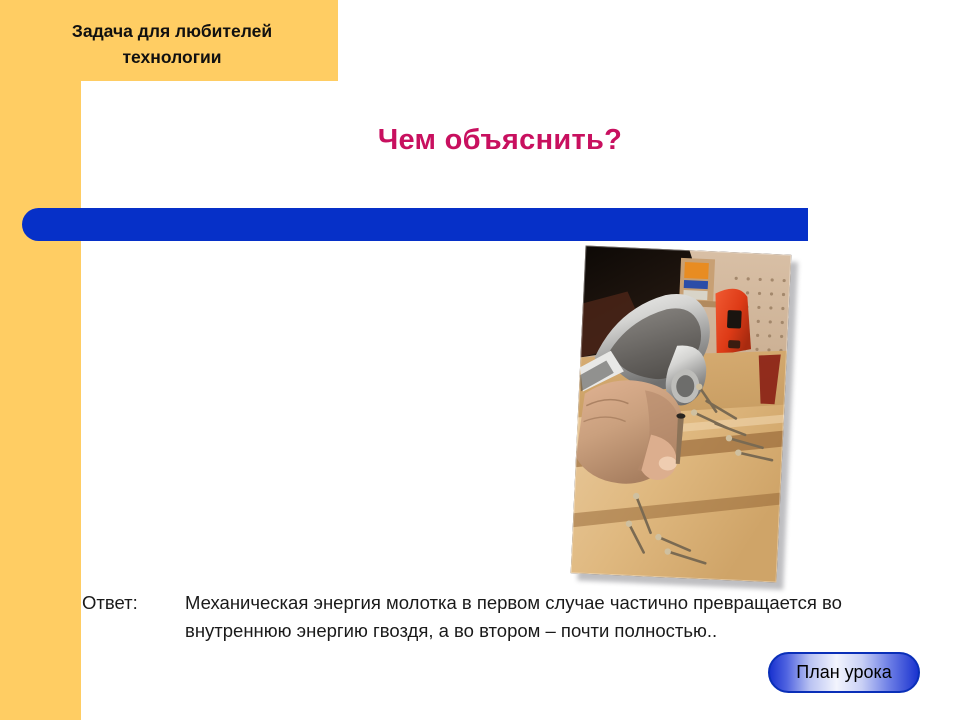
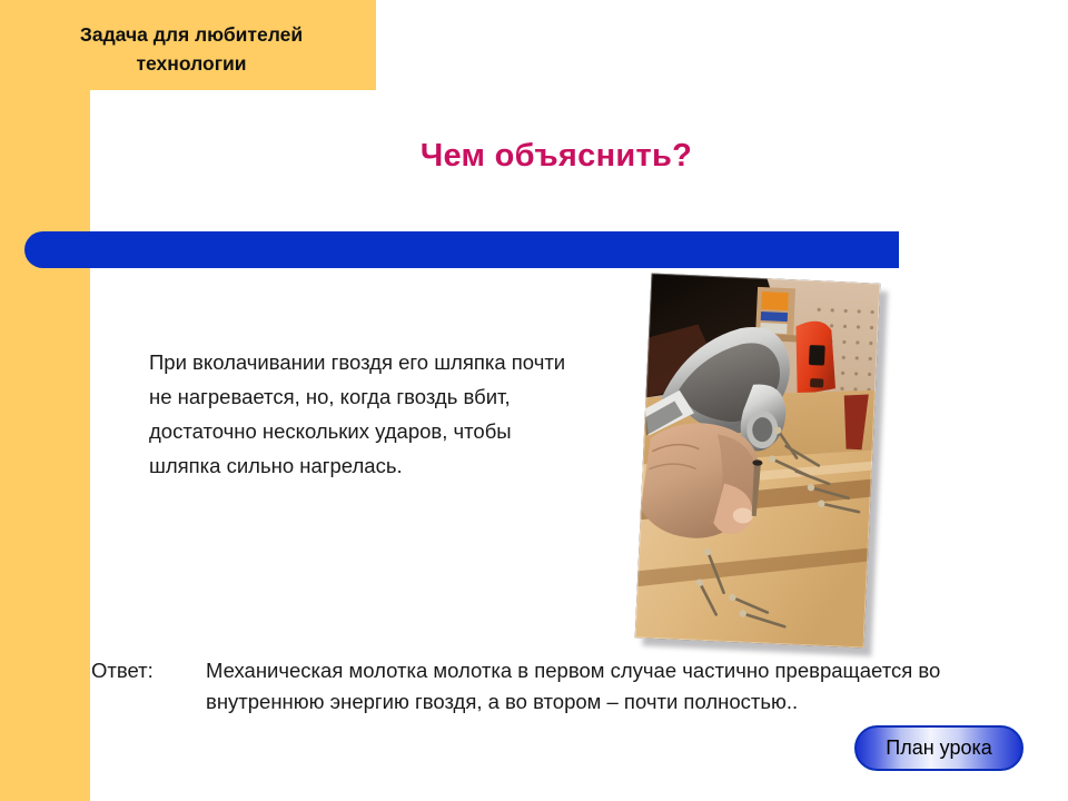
  Задача для любителей технологии
  Чем объяснить?
+ При вколачивании гвоздя его шляпка почти не нагревается, но, когда гвоздь вбит, достаточно нескольких ударов, чтобы шляпка сильно нагрелась.
  Ответ:
- Механическая энергия молотка в первом случае частично превращается во внутреннюю энергию гвоздя, а во втором – почти полностью..
+ Механическая молотка молотка в первом случае частично превращается во внутреннюю энергию гвоздя, а во втором – почти полностью..
  План урока
